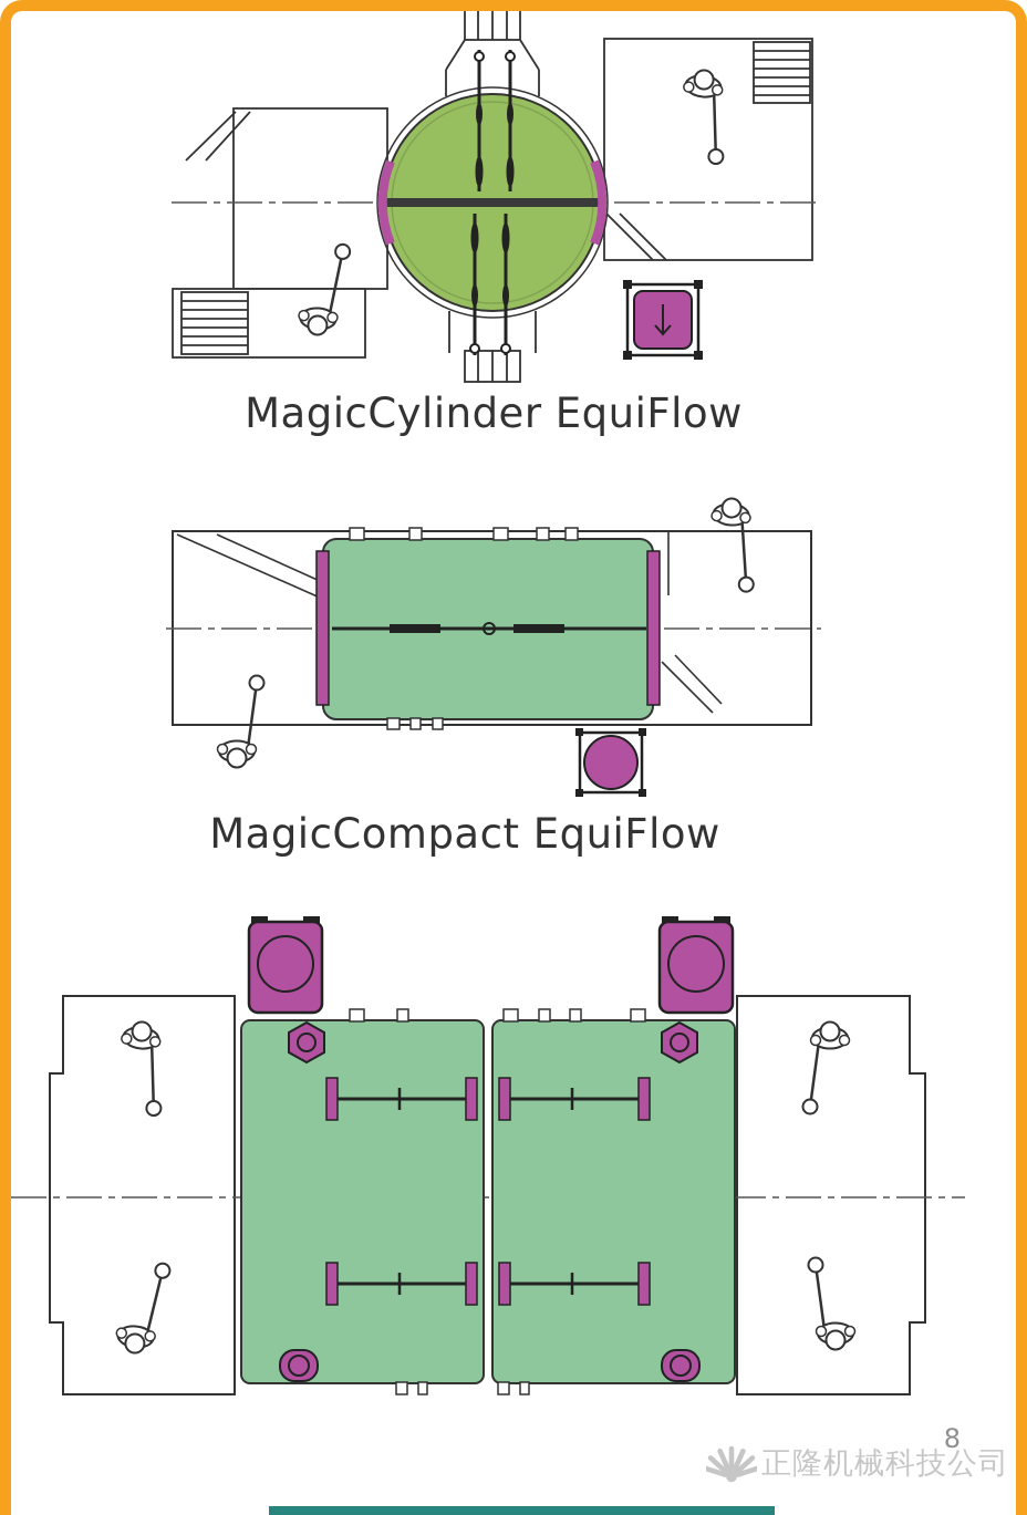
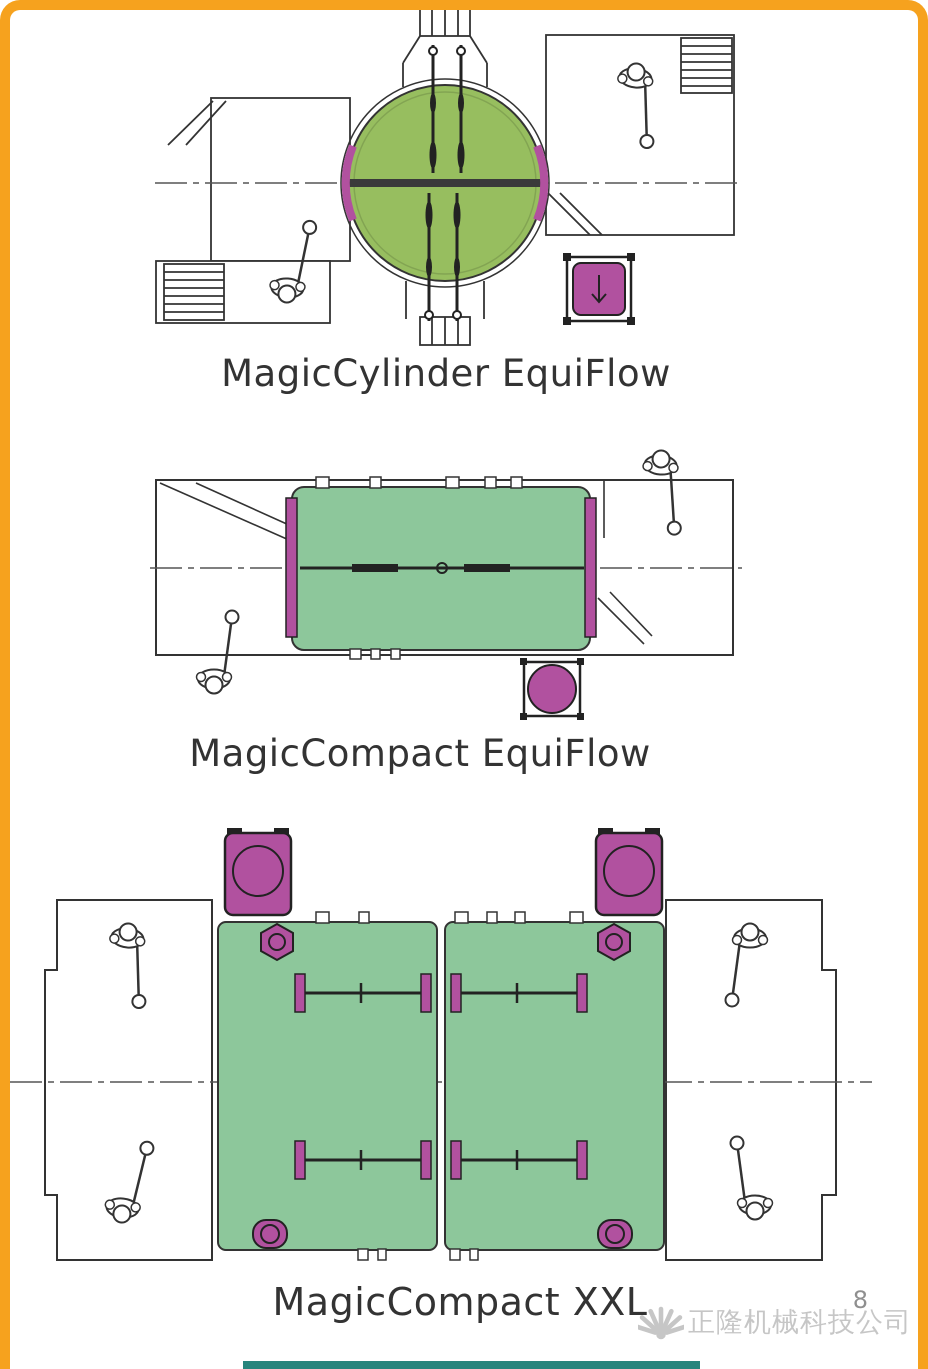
  MagicCylinder EquiFlow
  MagicCompact EquiFlow
+ MagicCompact XXL
  8
  正隆机械科技公司
